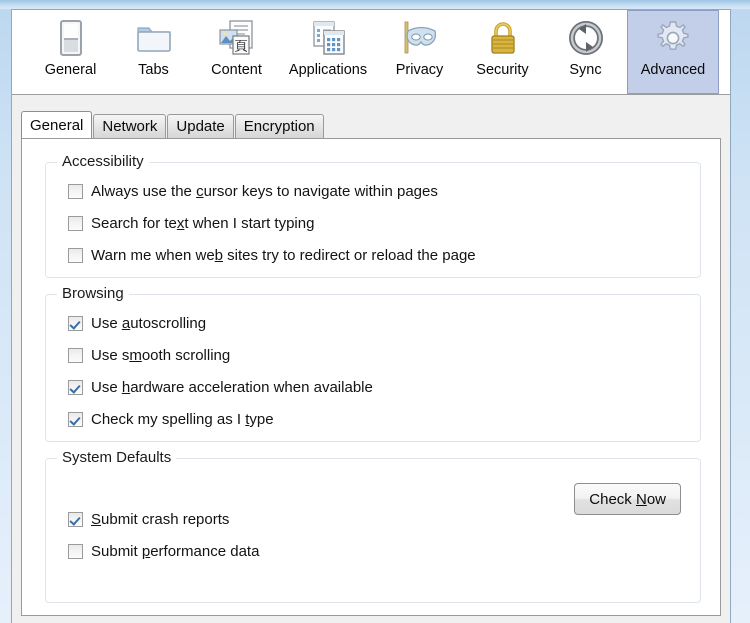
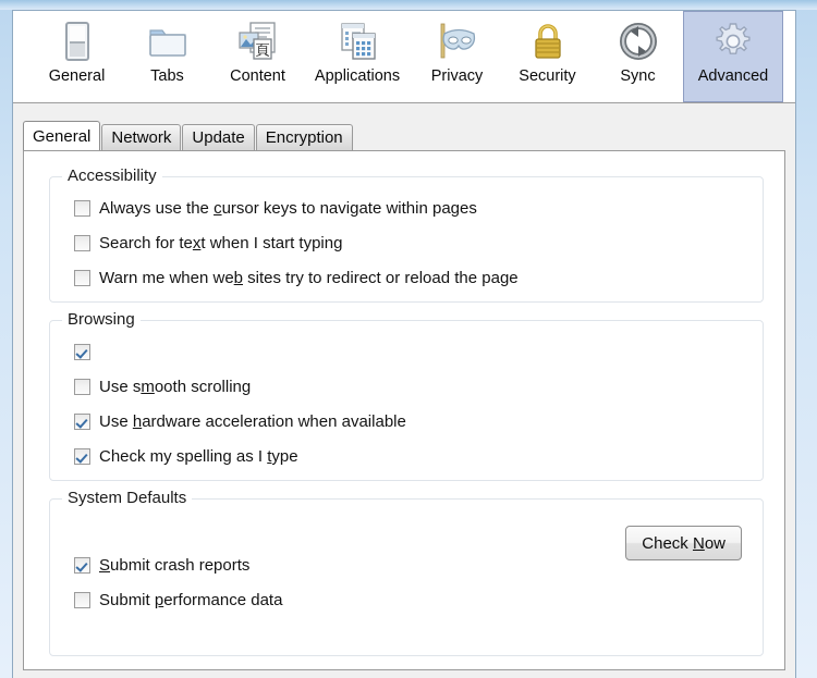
  General
  Tabs
  頁
  Content
  Applications
  Privacy
  Security
  Sync
  Advanced
  General
  Network
  Update
  Encryption
  Accessibility
  Always use the cursor keys to navigate within pages
  Search for text when I start typing
  Warn me when web sites try to redirect or reload the page
  Browsing
- Use autoscrolling
  Use smooth scrolling
  Use hardware acceleration when available
  Check my spelling as I type
  System Defaults
  Submit crash reports
  Submit performance data
  Check Now
